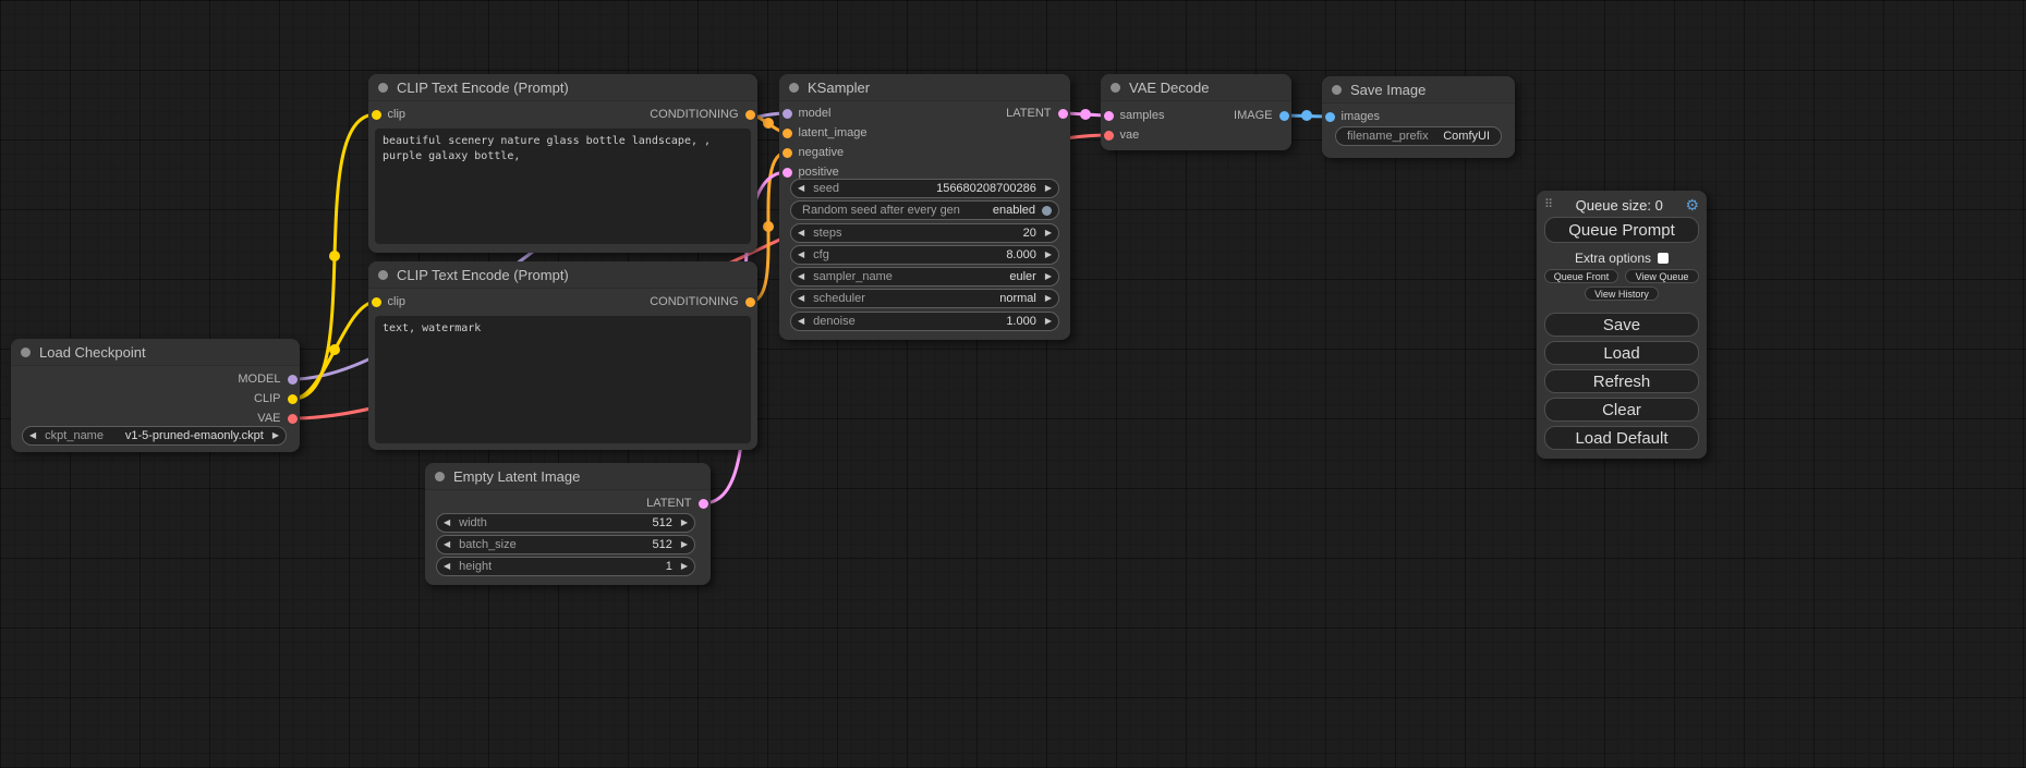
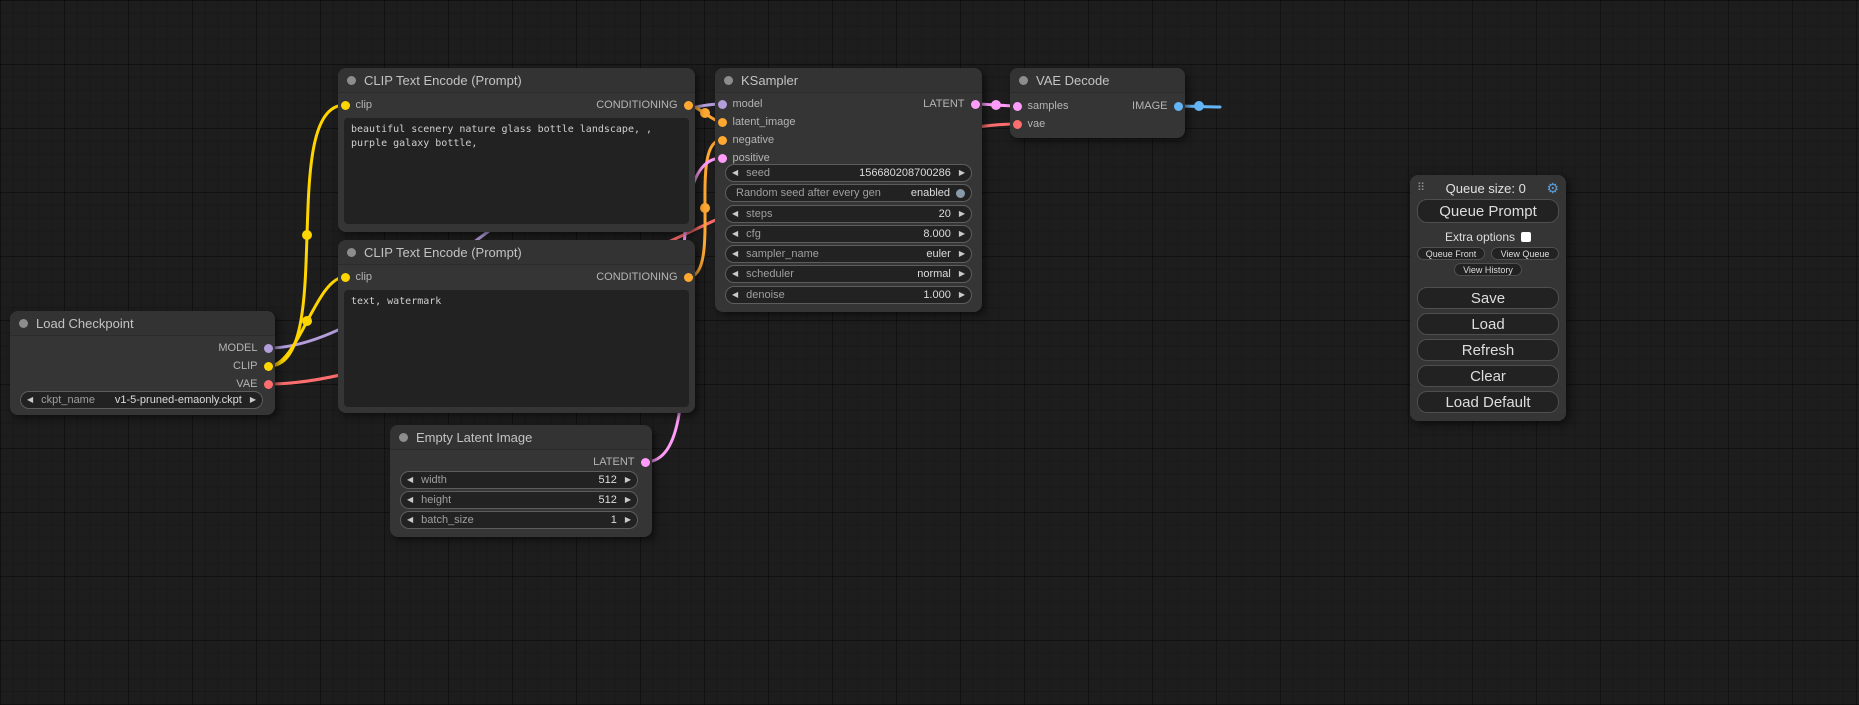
  Load Checkpoint
  MODEL
  CLIP
  VAE
  ◀
  ckpt_name
  v1-5-pruned-emaonly.ckpt
  ▶
  CLIP Text Encode (Prompt)
  clip
  CONDITIONING
  CLIP Text Encode (Prompt)
  clip
  CONDITIONING
  text, watermark
  Empty Latent Image
  LATENT
  ◀
  width
  512
  ▶
  ◀
- batch_size
+ height
  512
  ▶
  ◀
- height
+ batch_size
  1
  ▶
  KSampler
  model
  latent_image
  negative
  positive
  LATENT
  ◀
  seed
  156680208700286
  ▶
  Random seed after every gen
  enabled
  ◀
  steps
  20
  ▶
  ◀
  cfg
  8.000
  ▶
  ◀
  sampler_name
  euler
  ▶
  ◀
  scheduler
  normal
  ▶
  ◀
  denoise
  1.000
  ▶
  VAE Decode
  samples
  vae
  IMAGE
- Save Image
- images
- filename_prefix
- ComfyUI
  ⠿
  Queue size: 0
  ⚙
  Queue Prompt
  Extra options
  Queue Front
  View Queue
  View History
  Save
  Load
  Refresh
  Clear
  Load Default
